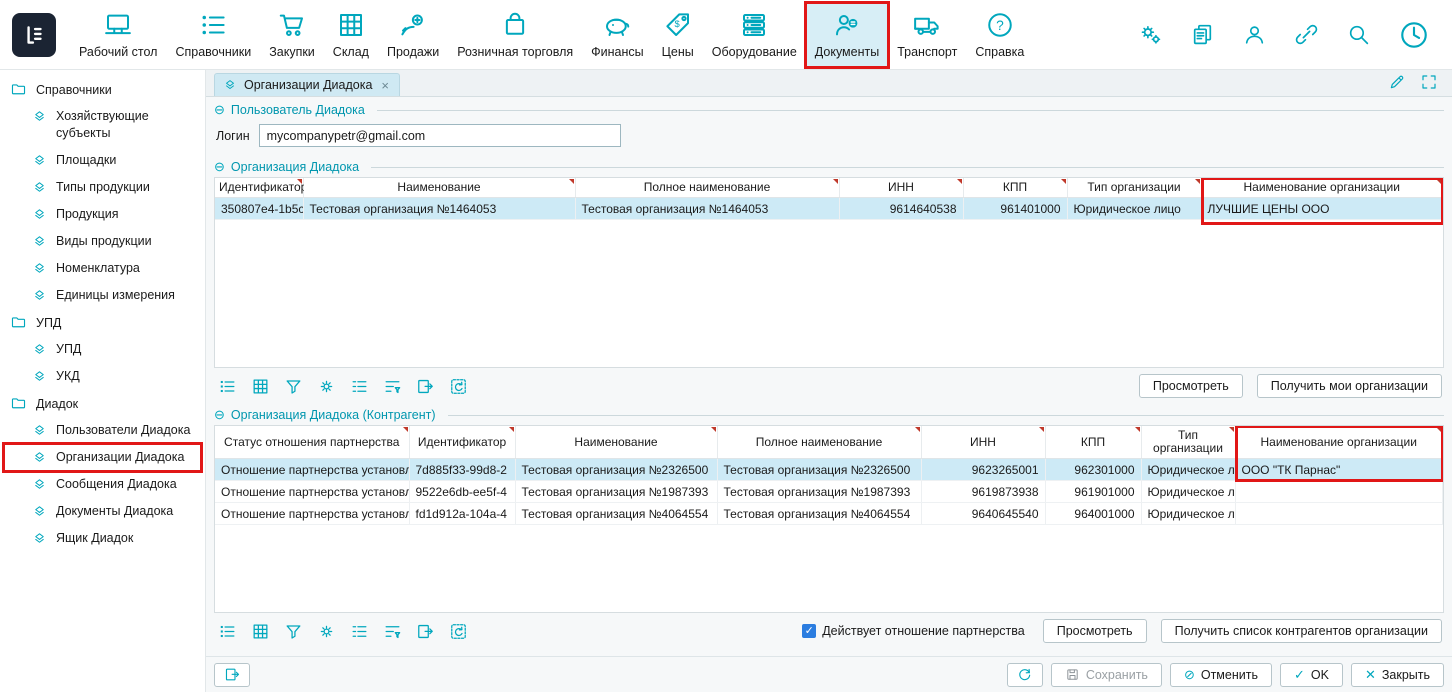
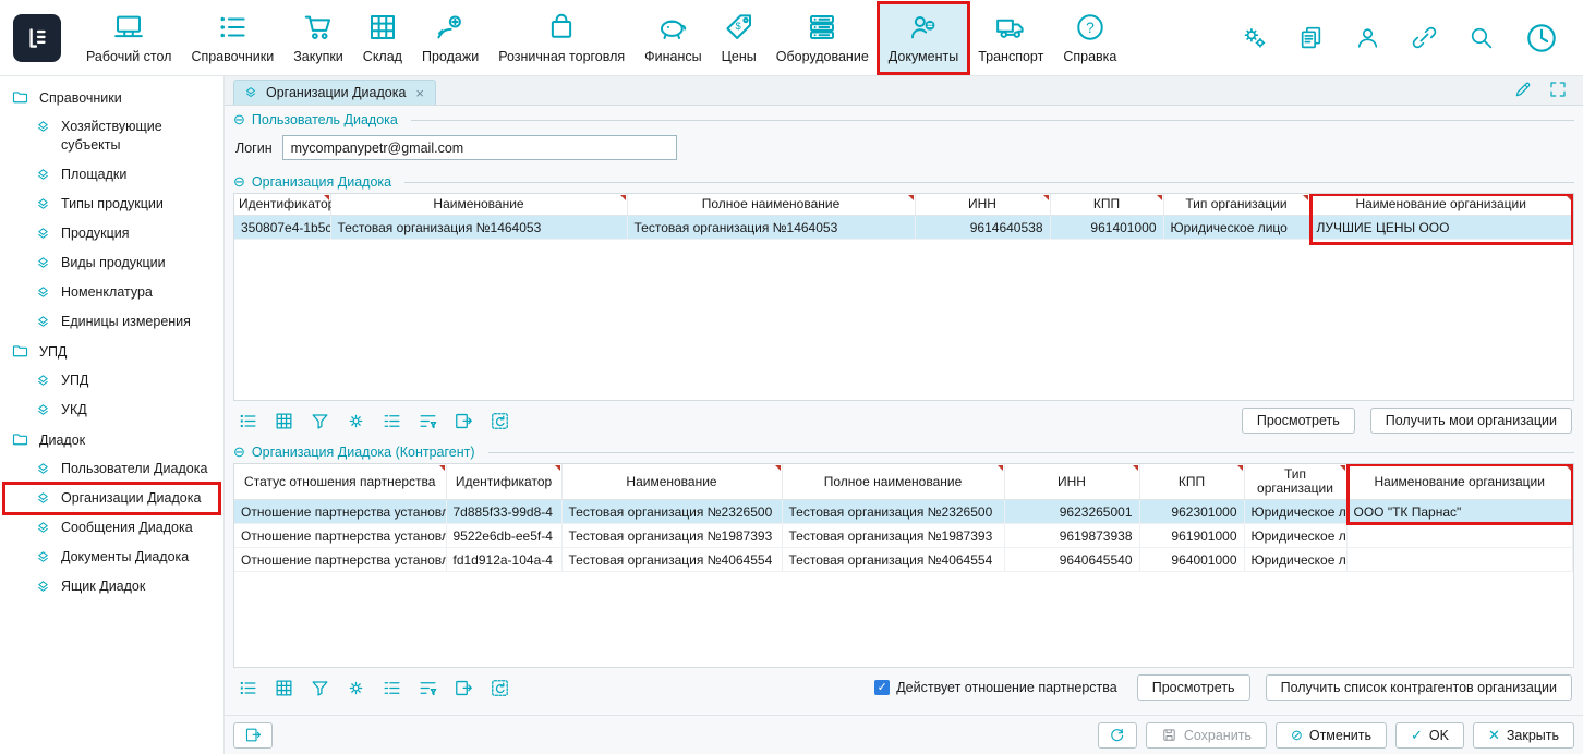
  Рабочий стол
  Справочники
  Закупки
  Склад
  Продажи
  Розничная торговля
  Финансы
  Цены
  Оборудование
  Документы
  Транспорт
  Справка
  Справочники
  Хозяйствующие субъекты
  Площадки
  Типы продукции
  Продукция
  Виды продукции
  Номенклатура
  Единицы измерения
  УПД
  УПД
  УКД
  Диадок
  Пользователи Диадока
  Организации Диадока
  Сообщения Диадока
  Документы Диадока
  Ящик Диадок
  Организации Диадока
  ×
  ⊖
  Пользователь Диадока
  Логин
  mycompanypetr@gmail.com
  ⊖
  Организация Диадока
  Идентификато	Наименование	Полное наименование	ИНН	КПП	Тип организации	Наименование организации
  350807e4-1b5c	Тестовая организация №1464053	Тестовая организация №1464053	9614640538	961401000	Юридическое лицо	ЛУЧШИЕ ЦЕНЫ ООО
  Просмотреть
  Получить мои организации
  ⊖
  Организация Диадока (Контрагент)
  Статус отношения партнерства	Идентификатор	Наименование	Полное наименование	ИНН	КПП	Тип организации	Наименование организации
- Отношение партнерства установл	7d885f33-99d8-2	Тестовая организация №2326500	Тестовая организация №2326500	9623265001	962301000	Юридическое л	ООО "ТК Парнас"
+ Отношение партнерства установл	7d885f33-99d8-4	Тестовая организация №2326500	Тестовая организация №2326500	9623265001	962301000	Юридическое л	ООО "ТК Парнас"
  Отношение партнерства установл	9522e6db-ee5f-4	Тестовая организация №1987393	Тестовая организация №1987393	9619873938	961901000	Юридическое л
  Отношение партнерства установл	fd1d912a-104a-4	Тестовая организация №4064554	Тестовая организация №4064554	9640645540	964001000	Юридическое л
  ✓
  Действует отношение партнерства
  Просмотреть
  Получить список контрагентов организации
  Сохранить
  ⊘
  Отменить
  ✓
  OK
  ✕
  Закрыть
